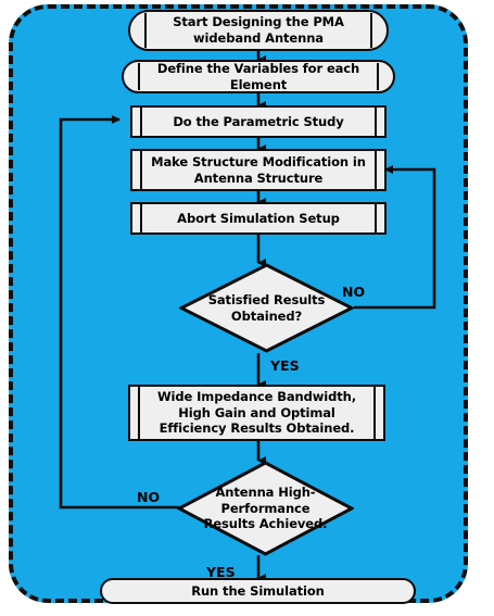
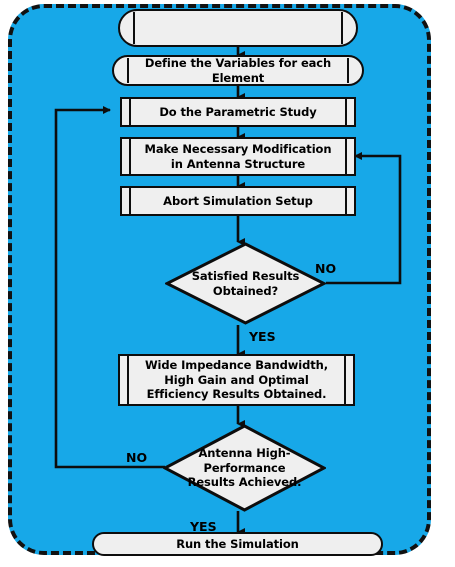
- Start Designing the PMA wideband Antenna
  Define the Variables for each Element
  Do the Parametric Study
- Make Structure Modification in Antenna Structure
+ Make Necessary Modification in Antenna Structure
  Abort Simulation Setup
  Satisfied Results Obtained?
  Wide Impedance Bandwidth, High Gain and Optimal Efficiency Results Obtained.
  Antenna High-Performance Results Achieved.
  Run the Simulation
  NO
  YES
  NO
  YES
